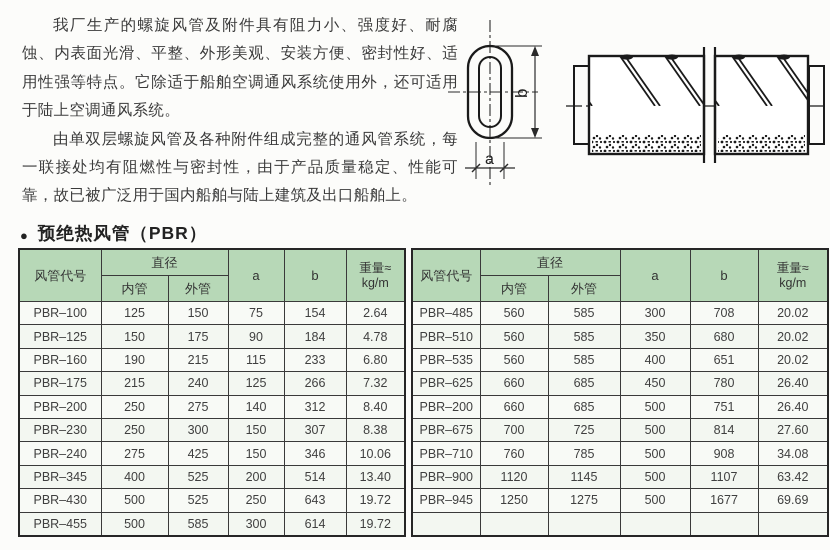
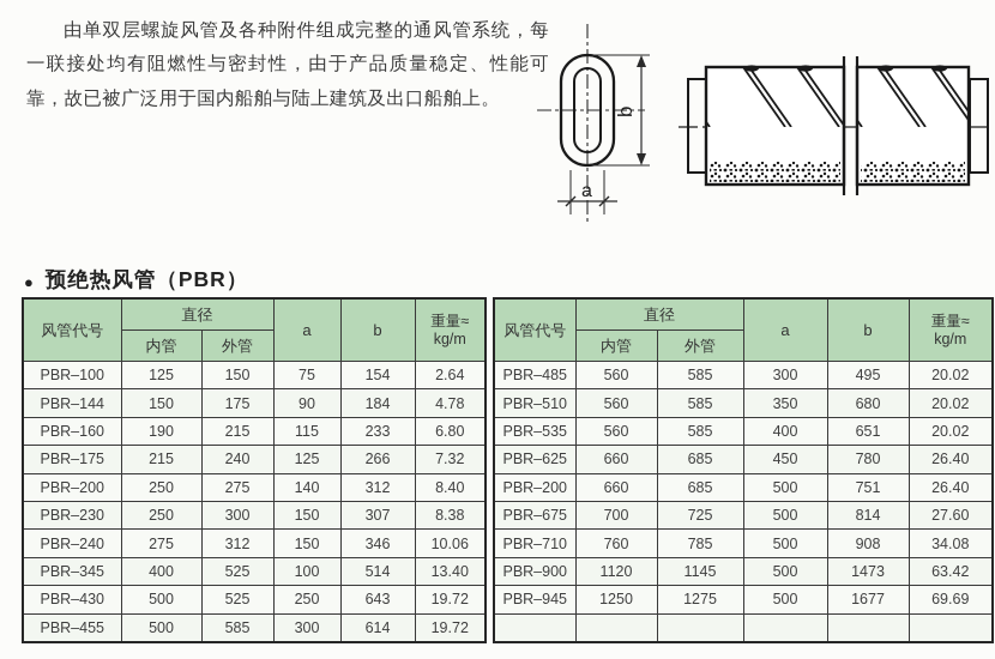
- 我厂生产的螺旋风管及附件具有阻力小、强度好、耐腐蚀、内表面光滑、平整、外形美观、安装方便、密封性好、适用性强等特点。它除适于船舶空调通风系统使用外，还可适用于陆上空调通风系统。
  由单双层螺旋风管及各种附件组成完整的通风管系统，每一联接处均有阻燃性与密封性，由于产品质量稳定、性能可靠，故已被广泛用于国内船舶与陆上建筑及出口船舶上。
  a
  ●
  预绝热风管（PBR）
  风管代号	直径	a	b	重量≈ kg/m
  内管	外管
  PBR–100	125	150	75	154	2.64
- PBR–125	150	175	90	184	4.78
+ PBR–144	150	175	90	184	4.78
  PBR–160	190	215	115	233	6.80
  PBR–175	215	240	125	266	7.32
  PBR–200	250	275	140	312	8.40
  PBR–230	250	300	150	307	8.38
- PBR–240	275	425	150	346	10.06
+ PBR–240	275	312	150	346	10.06
- PBR–345	400	525	200	514	13.40
+ PBR–345	400	525	100	514	13.40
  PBR–430	500	525	250	643	19.72
  PBR–455	500	585	300	614	19.72
  风管代号	直径	a	b	重量≈ kg/m
  内管	外管
- PBR–485	560	585	300	708	20.02
+ PBR–485	560	585	300	495	20.02
  PBR–510	560	585	350	680	20.02
  PBR–535	560	585	400	651	20.02
  PBR–625	660	685	450	780	26.40
  PBR–200	660	685	500	751	26.40
  PBR–675	700	725	500	814	27.60
  PBR–710	760	785	500	908	34.08
- PBR–900	1120	1145	500	1107	63.42
+ PBR–900	1120	1145	500	1473	63.42
  PBR–945	1250	1275	500	1677	69.69
